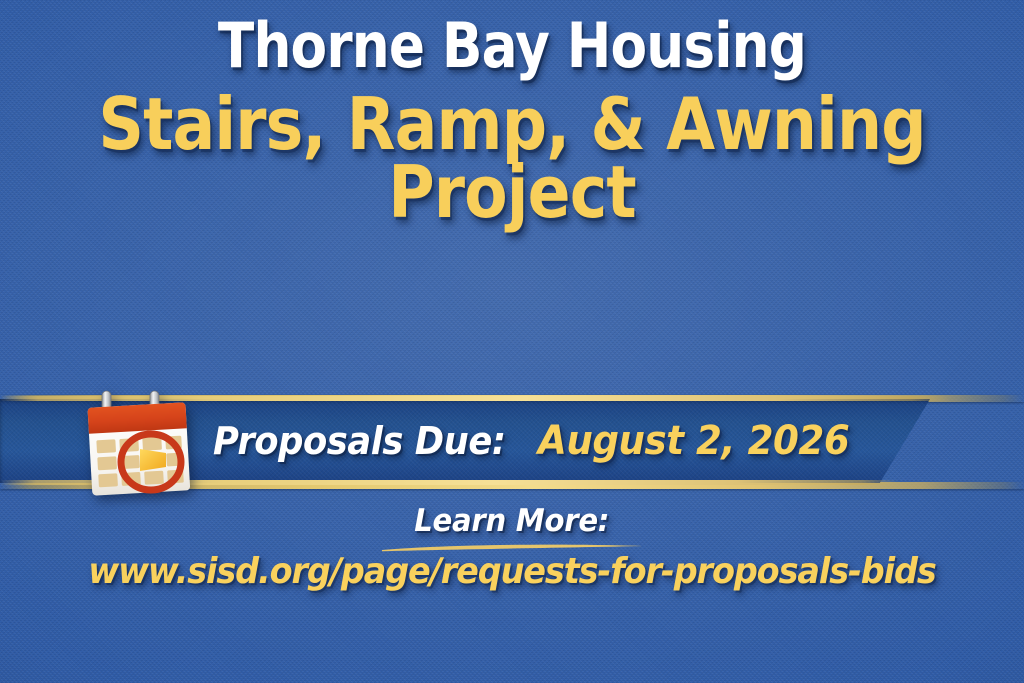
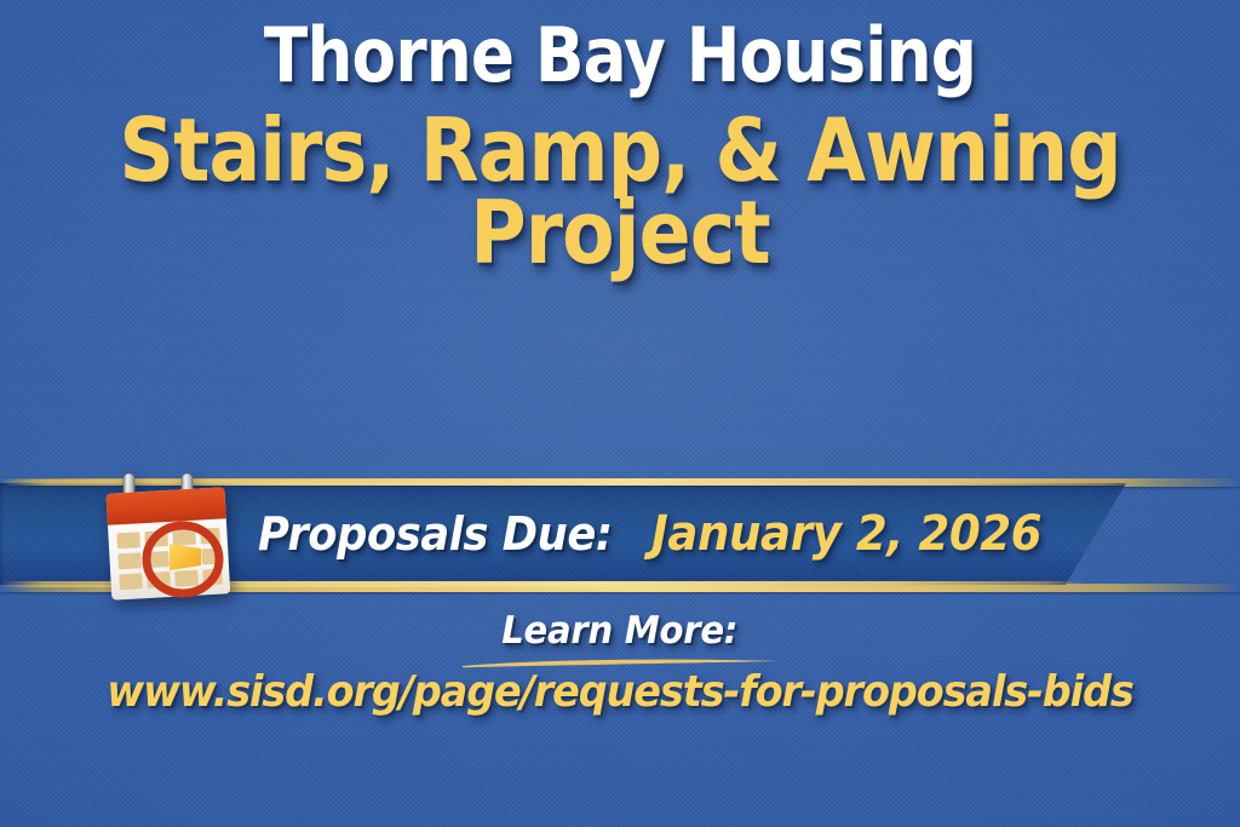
  Thorne Bay Housing
  Stairs, Ramp, & Awning
  Project
  Proposals Due:
- August 2, 2026
+ January 2, 2026
  Learn More:
  www.sisd.org/page/requests-for-proposals-bids
